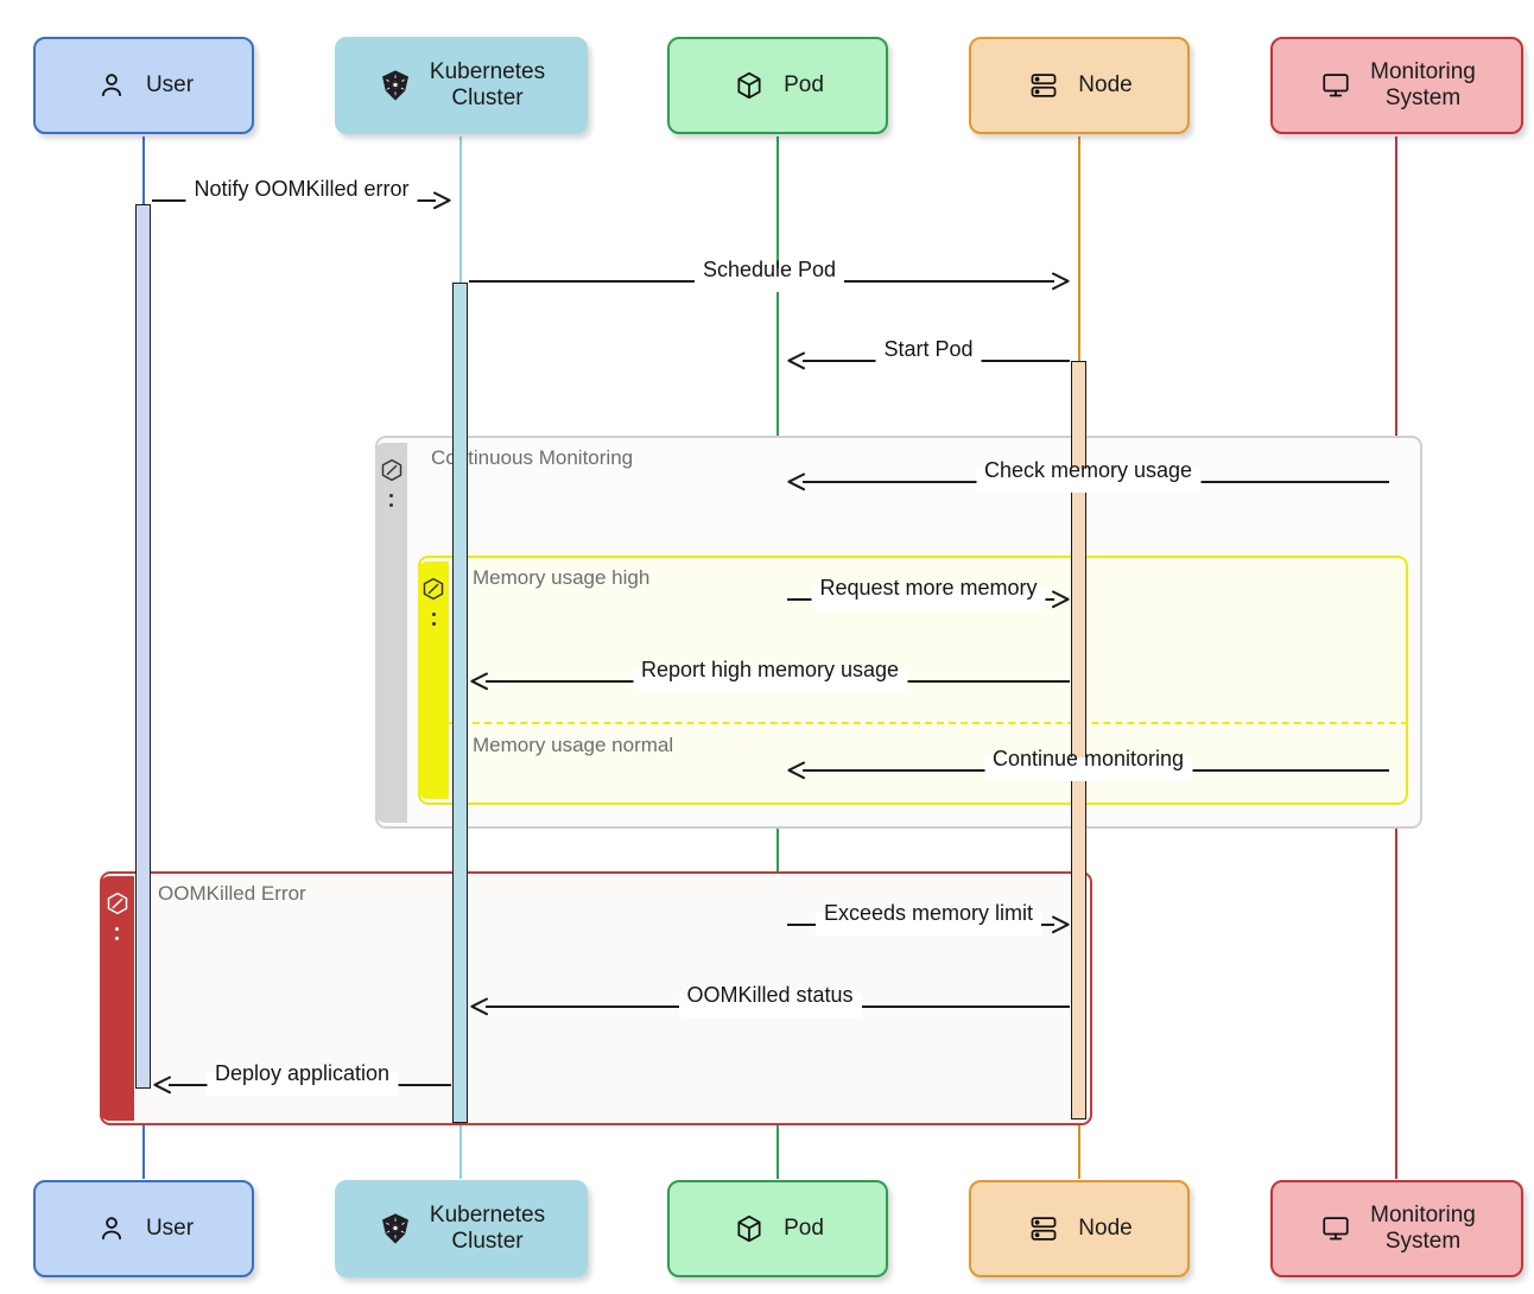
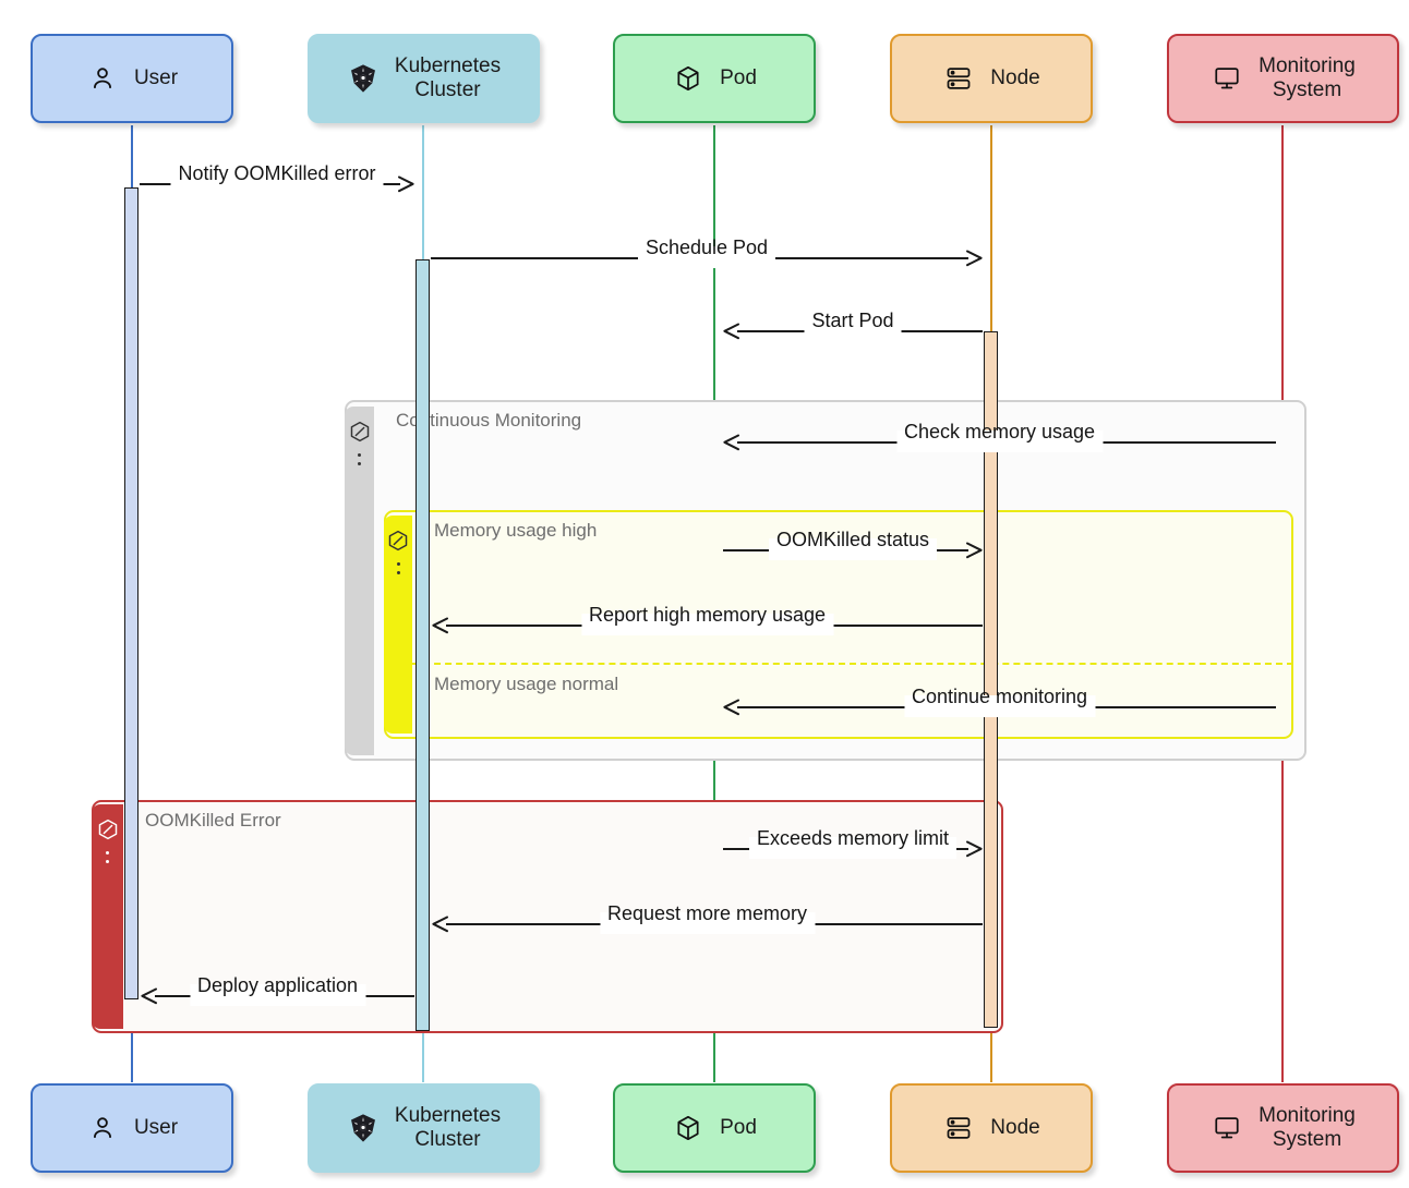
  Cotinuous Monitoring
  Memory usage high
  Memory usage normal
  OOMKilled Error
  Notify OOMKilled error
  Schedule Pod
  Start Pod
  Check memory usage
- Request more memory
+ OOMKilled status
  Report high memory usage
  Continue monitoring
  Exceeds memory limit
- OOMKilled status
+ Request more memory
  Deploy application
  User
  Kubernetes
  Cluster
  Pod
  Node
  Monitoring
  System
  User
  Kubernetes
  Cluster
  Pod
  Node
  Monitoring
  System
